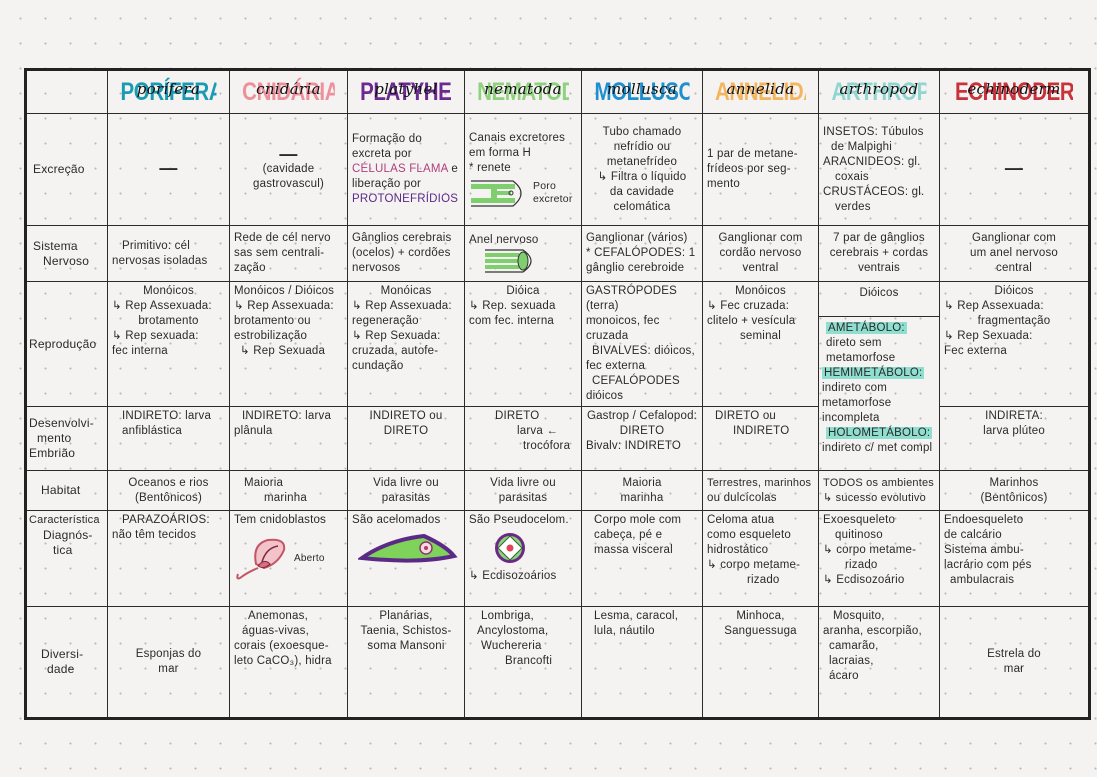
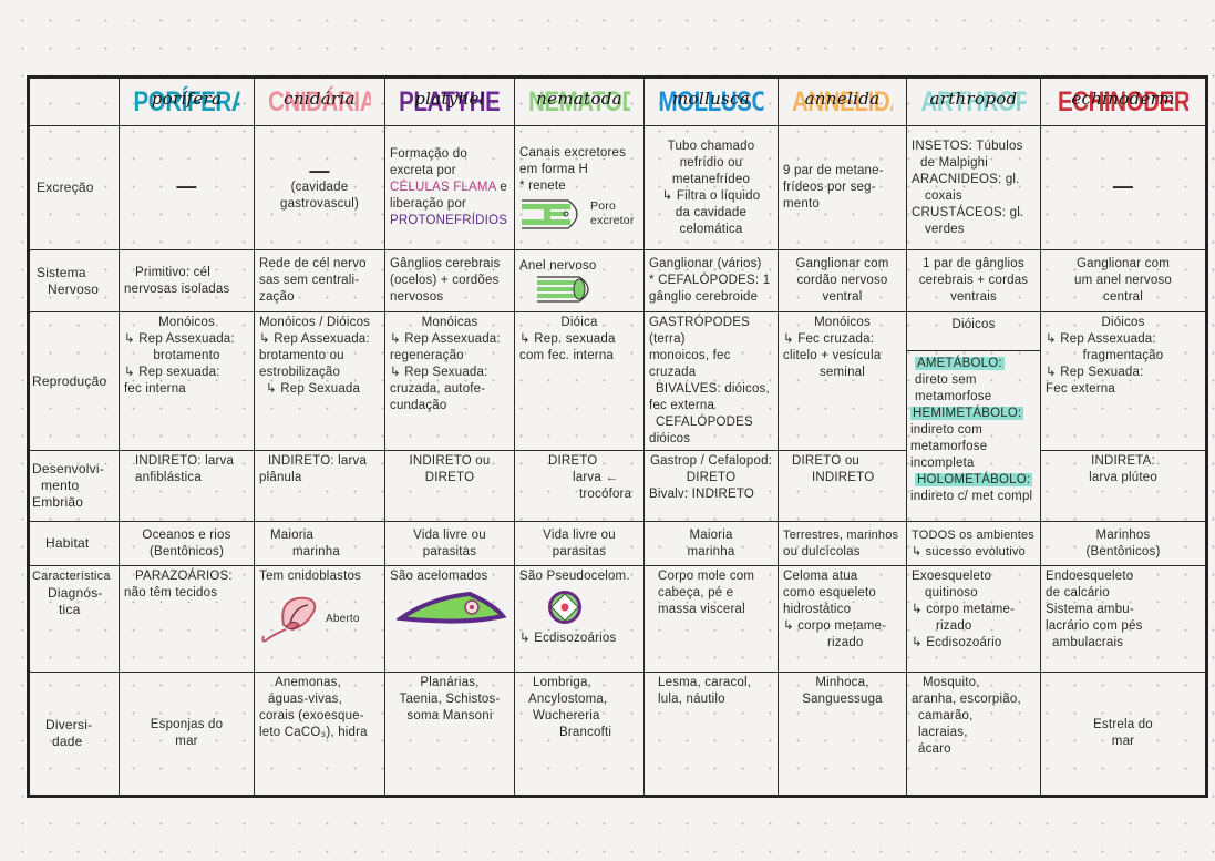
  	PORÍFERA porífera	CNIDÁRIA cnidária	PLATYHE platyhel	NEMATOD nematoda	MOLLUSC mollusca	ANNELID annelida	ARTHROP arthropod	ECHINODER echinoderm
- Excreção	—	— (cavidade gastrovascul)	Formação do excreta por CÉLULAS FLAMA e liberação por PROTONEFRÍDIOS	Canais excretores em forma H * renete Poro excretor	Tubo chamado nefrídio ou metanefrídeo ↳ Filtra o líquido da cavidade celomática	1 par de metane- frídeos por seg- mento	INSETOS: Túbulos de Malpighi ARACNIDEOS: gl. coxais CRUSTÁCEOS: gl. verdes	—
+ Excreção	—	— (cavidade gastrovascul)	Formação do excreta por CÉLULAS FLAMA e liberação por PROTONEFRÍDIOS	Canais excretores em forma H * renete Poro excretor	Tubo chamado nefrídio ou metanefrídeo ↳ Filtra o líquido da cavidade celomática	9 par de metane- frídeos por seg- mento	INSETOS: Túbulos de Malpighi ARACNIDEOS: gl. coxais CRUSTÁCEOS: gl. verdes	—
- Sistema Nervoso	Primitivo: cél nervosas isoladas	Rede de cél nervo sas sem centrali- zação	Gânglios cerebrais (ocelos) + cordões nervosos	Anel nervoso	Ganglionar (vários) * CEFALÓPODES: 1 gânglio cerebroide	Ganglionar com cordão nervoso ventral	7 par de gânglios cerebrais + cordas ventrais	Ganglionar com um anel nervoso central
+ Sistema Nervoso	Primitivo: cél nervosas isoladas	Rede de cél nervo sas sem centrali- zação	Gânglios cerebrais (ocelos) + cordões nervosos	Anel nervoso	Ganglionar (vários) * CEFALÓPODES: 1 gânglio cerebroide	Ganglionar com cordão nervoso ventral	1 par de gânglios cerebrais + cordas ventrais	Ganglionar com um anel nervoso central
  Reprodução	Monóicos ↳ Rep Assexuada: brotamento ↳ Rep sexuada: fec interna	Monóicos / Dióicos ↳ Rep Assexuada: brotamento ou estrobilização ↳ Rep Sexuada	Monóicas ↳ Rep Assexuada: regeneração ↳ Rep Sexuada: cruzada, autofe- cundação	Dióica ↳ Rep. sexuada com fec. interna	GASTRÓPODES (terra) monoicos, fec cruzada BIVALVES: dióicos, fec externa CEFALÓPODES dióicos	Monóicos ↳ Fec cruzada: clitelo + vesícula seminal	Dióicos AMETÁBOLO: direto sem metamorfose HEMIMETÁBOLO: indireto com metamorfose incompleta HOLOMETÁBOLO: indireto c/ met compl	Dióicos ↳ Rep Assexuada: fragmentação ↳ Rep Sexuada: Fec externa
  Desenvolvi- mento Embrião	INDIRETO: larva anfiblástica	INDIRETO: larva plânula	INDIRETO ou DIRETO	DIRETO larva ← trocófora	Gastrop / Cefalopod: DIRETO Bivalv: INDIRETO	DIRETO ou INDIRETO	INDIRETA: larva plúteo
  Habitat	Oceanos e rios (Bentônicos)	Maioria marinha	Vida livre ou parasitas	Vida livre ou parasitas	Maioria marinha	Terrestres, marinhos ou dulcícolas	TODOS os ambientes ↳ sucesso evolutivo	Marinhos (Bentônicos)
  Característica Diagnós- tica	PARAZOÁRIOS: não têm tecidos	Tem cnidoblastos Aberto	São acelomados	São Pseudocelom. ↳ Ecdisozoários	Corpo mole com cabeça, pé e massa visceral	Celoma atua como esqueleto hidrostático ↳ corpo metame- rizado	Exoesqueleto quitinoso ↳ corpo metame- rizado ↳ Ecdisozoário	Endoesqueleto de calcário Sistema ambu- lacrário com pés ambulacrais
  Diversi- dade	Esponjas do mar	Anemonas, águas-vivas, corais (exoesque- leto CaCO₃), hidra	Planárias, Taenia, Schistos- soma Mansoni	Lombriga, Ancylostoma, Wuchereria Brancofti	Lesma, caracol, lula, náutilo	Minhoca, Sanguessuga	Mosquito, aranha, escorpião, camarão, lacraias, ácaro	Estrela do mar
